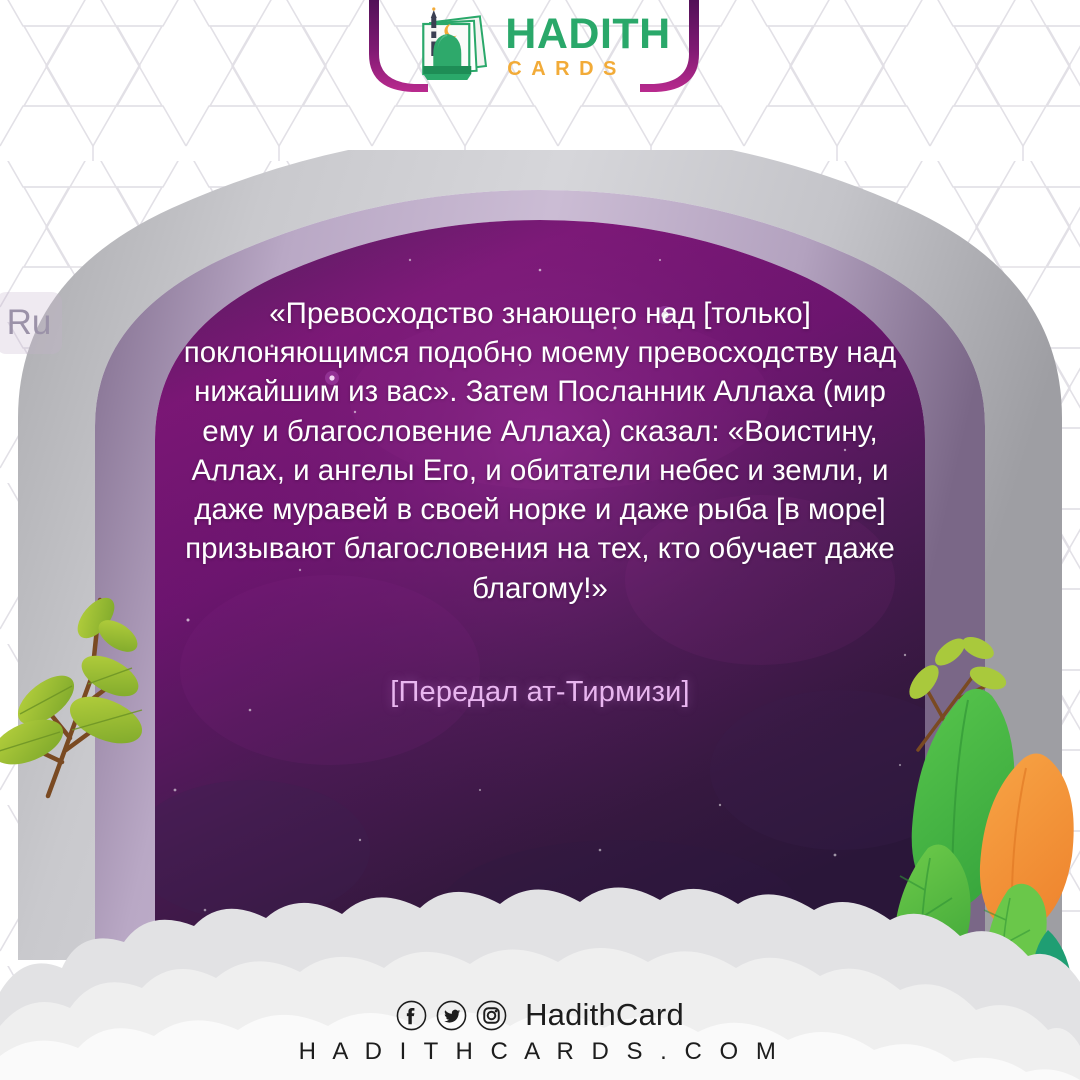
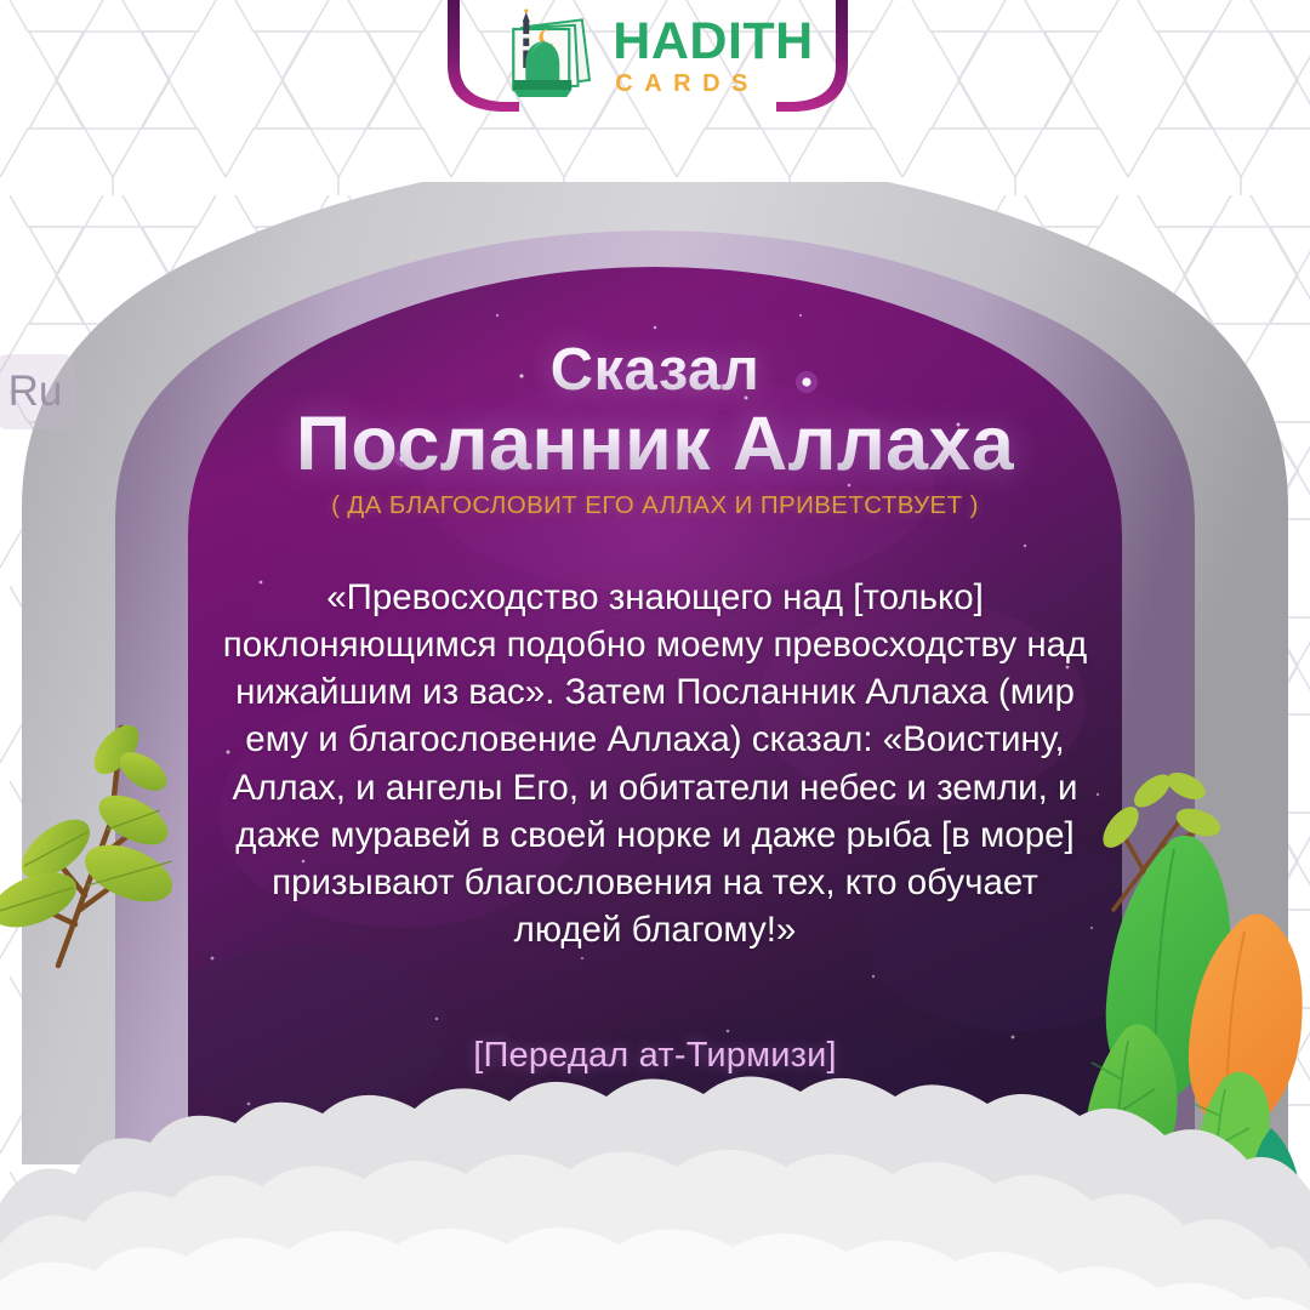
  HADITH
  CARDS
  Ru
+ Сказал
+ Посланник Аллаха
+ ( ДА БЛАГОСЛОВИТ ЕГО АЛЛАХ И ПРИВЕТСТВУЕТ )
- «Превосходство знающего над [только] поклоняющимся подобно моему превосходству над нижайшим из вас». Затем Посланник Аллаха (мир ему и благословение Аллаха) сказал: «Воистину, Аллах, и ангелы Его, и обитатели небес и земли, и даже муравей в своей норке и даже рыба [в море] призывают благословения на тех, кто обучает даже благому!»
+ «Превосходство знающего над [только] поклоняющимся подобно моему превосходству над нижайшим из вас». Затем Посланник Аллаха (мир ему и благословение Аллаха) сказал: «Воистину, Аллах, и ангелы Его, и обитатели небес и земли, и даже муравей в своей норке и даже рыба [в море] призывают благословения на тех, кто обучает людей благому!»
  [Передал ат-Тирмизи]
- HadithCard
- H A D I T H C A R D S . C O M
